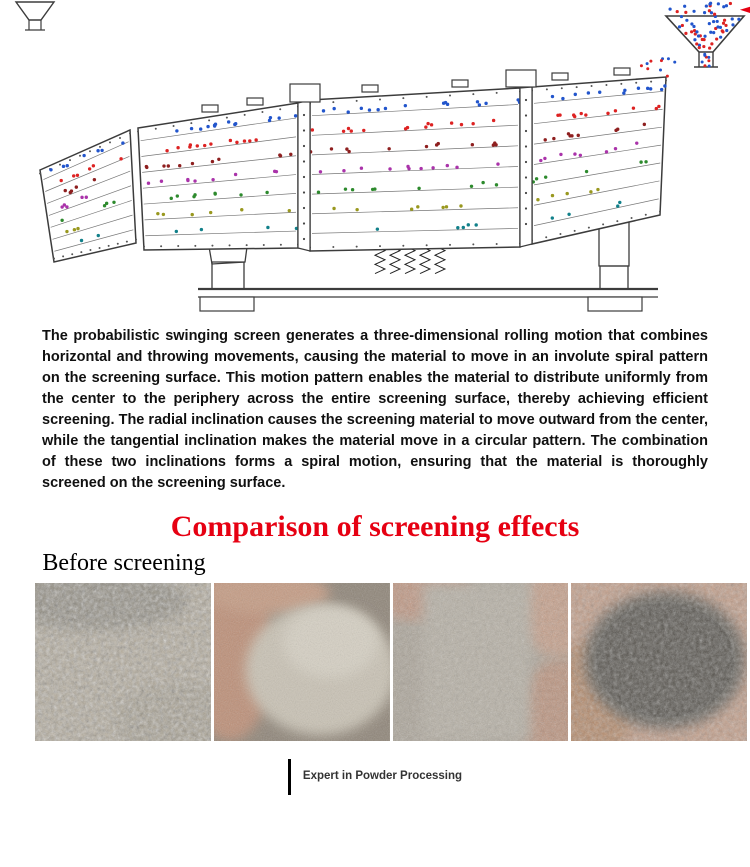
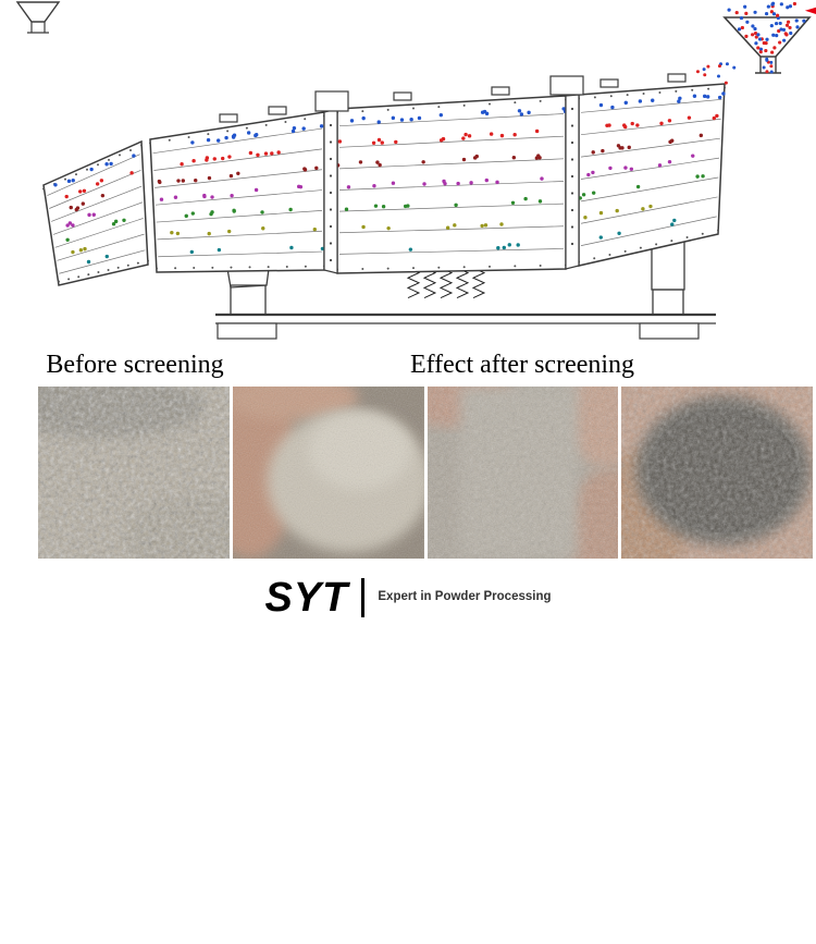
- The probabilistic swinging screen generates a three-dimensional rolling motion that combines horizontal and throwing movements, causing the material to move in an involute spiral pattern on the screening surface. This motion pattern enables the material to distribute uniformly from the center to the periphery across the entire screening surface, thereby achieving efficient screening. The radial inclination causes the screening material to move outward from the center, while the tangential inclination makes the material move in a circular pattern. The combination of these two inclinations forms a spiral motion, ensuring that the material is thoroughly screened on the screening surface.
- Comparison of screening effects
  Before screening
+ Effect after screening
+ SYT
  Expert in Powder Processing
